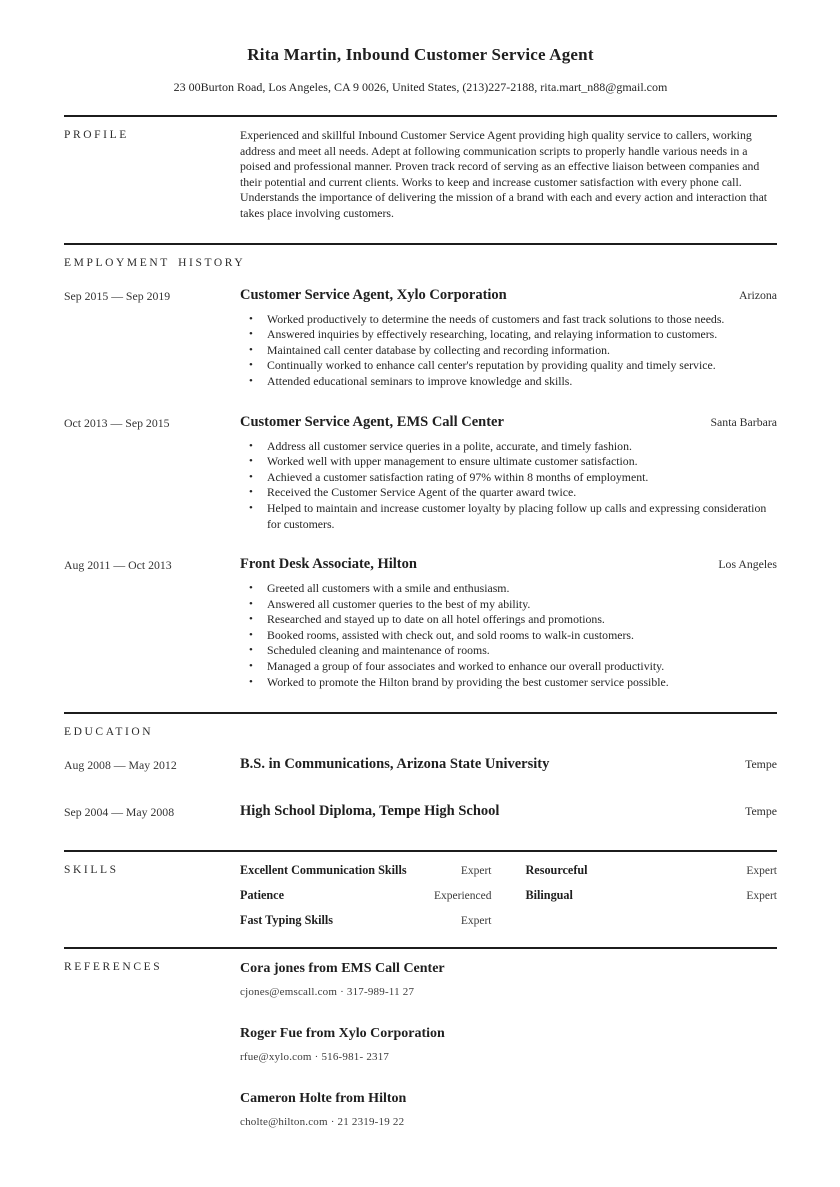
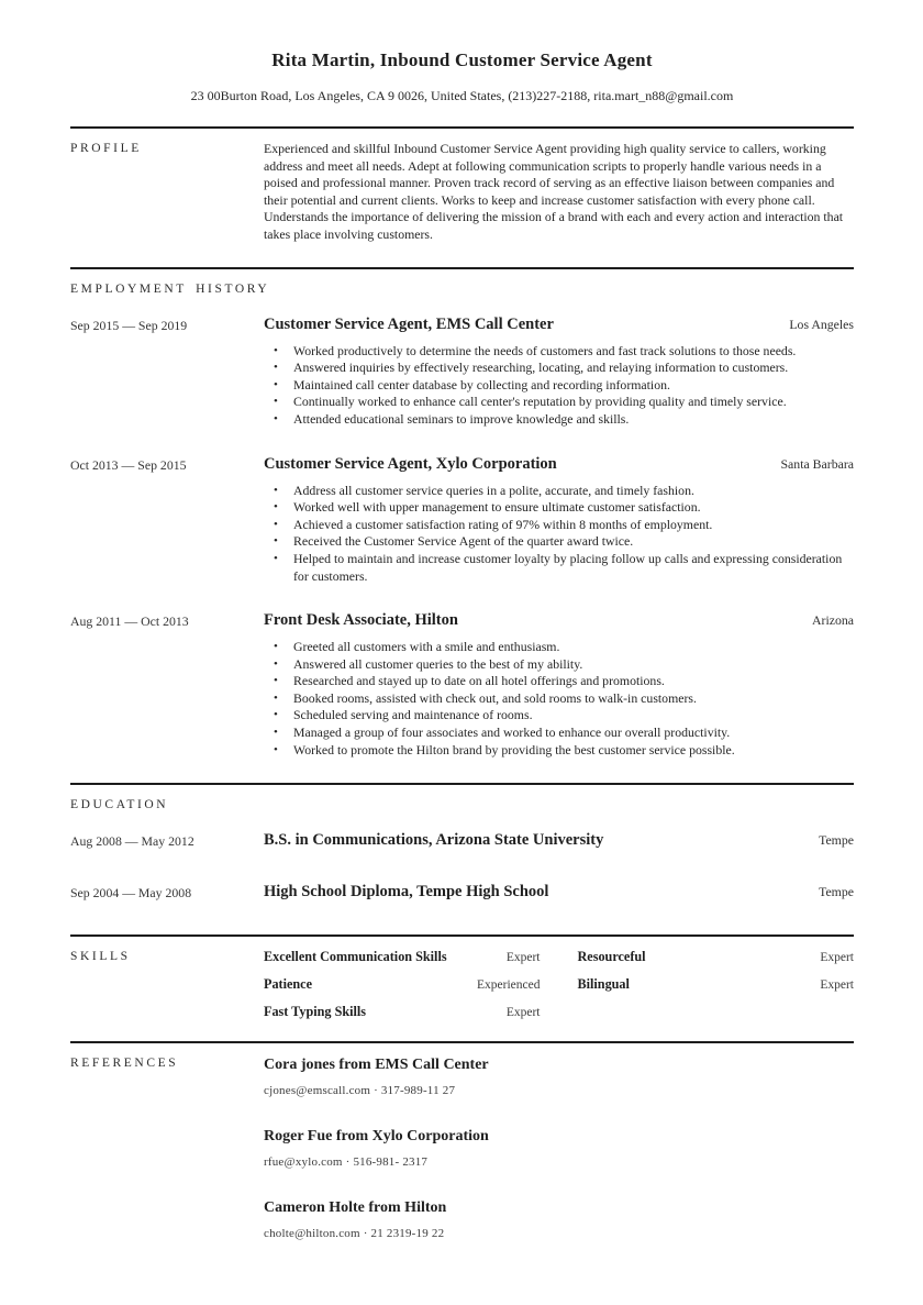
  Rita Martin, Inbound Customer Service Agent
  23 00Burton Road, Los Angeles, CA 9 0026, United States, (213)227-2188, rita.mart_n88@gmail.com
  PROFILE
  Experienced and skillful Inbound Customer Service Agent providing high quality service to callers, working address and meet all needs. Adept at following communication scripts to properly handle various needs in a poised and professional manner. Proven track record of serving as an effective liaison between companies and their potential and current clients. Works to keep and increase customer satisfaction with every phone call. Understands the importance of delivering the mission of a brand with each and every action and interaction that takes place involving customers.
  EMPLOYMENT HISTORY
  Sep 2015 — Sep 2019
- Customer Service Agent, Xylo Corporation
+ Customer Service Agent, EMS Call Center
- Arizona
+ Los Angeles
  Worked productively to determine the needs of customers and fast track solutions to those needs.
  Answered inquiries by effectively researching, locating, and relaying information to customers.
  Maintained call center database by collecting and recording information.
  Continually worked to enhance call center's reputation by providing quality and timely service.
  Attended educational seminars to improve knowledge and skills.
  Oct 2013 — Sep 2015
- Customer Service Agent, EMS Call Center
+ Customer Service Agent, Xylo Corporation
  Santa Barbara
  Address all customer service queries in a polite, accurate, and timely fashion.
  Worked well with upper management to ensure ultimate customer satisfaction.
  Achieved a customer satisfaction rating of 97% within 8 months of employment.
  Received the Customer Service Agent of the quarter award twice.
  Helped to maintain and increase customer loyalty by placing follow up calls and expressing consideration for customers.
  Aug 2011 — Oct 2013
  Front Desk Associate, Hilton
- Los Angeles
+ Arizona
  Greeted all customers with a smile and enthusiasm.
  Answered all customer queries to the best of my ability.
  Researched and stayed up to date on all hotel offerings and promotions.
  Booked rooms, assisted with check out, and sold rooms to walk-in customers.
- Scheduled cleaning and maintenance of rooms.
+ Scheduled serving and maintenance of rooms.
  Managed a group of four associates and worked to enhance our overall productivity.
  Worked to promote the Hilton brand by providing the best customer service possible.
  EDUCATION
  Aug 2008 — May 2012
  B.S. in Communications, Arizona State University
  Tempe
  Sep 2004 — May 2008
  High School Diploma, Tempe High School
  Tempe
  SKILLS
  Excellent Communication Skills
  Expert
  Patience
  Experienced
  Fast Typing Skills
  Expert
  Resourceful
  Expert
  Bilingual
  Expert
  REFERENCES
  Cora jones from EMS Call Center
  cjones@emscall.com · 317-989-11 27
  Roger Fue from Xylo Corporation
  rfue@xylo.com · 516-981- 2317
  Cameron Holte from Hilton
  cholte@hilton.com · 21 2319-19 22
